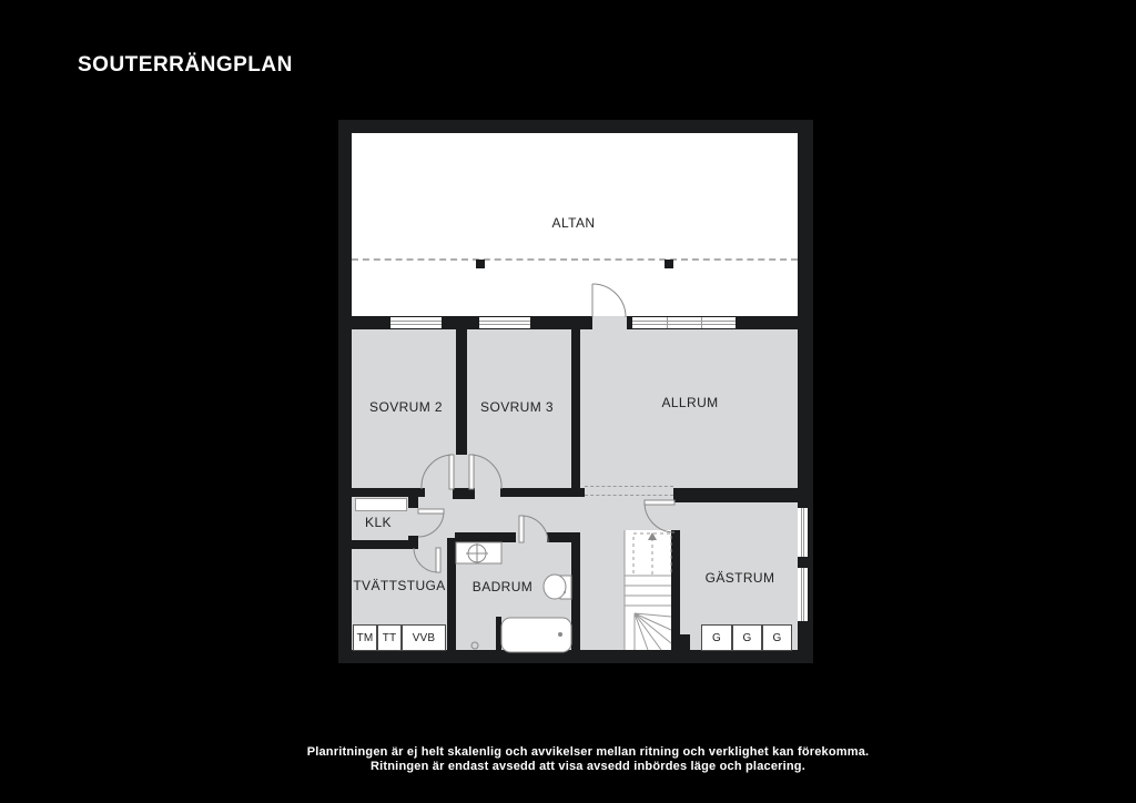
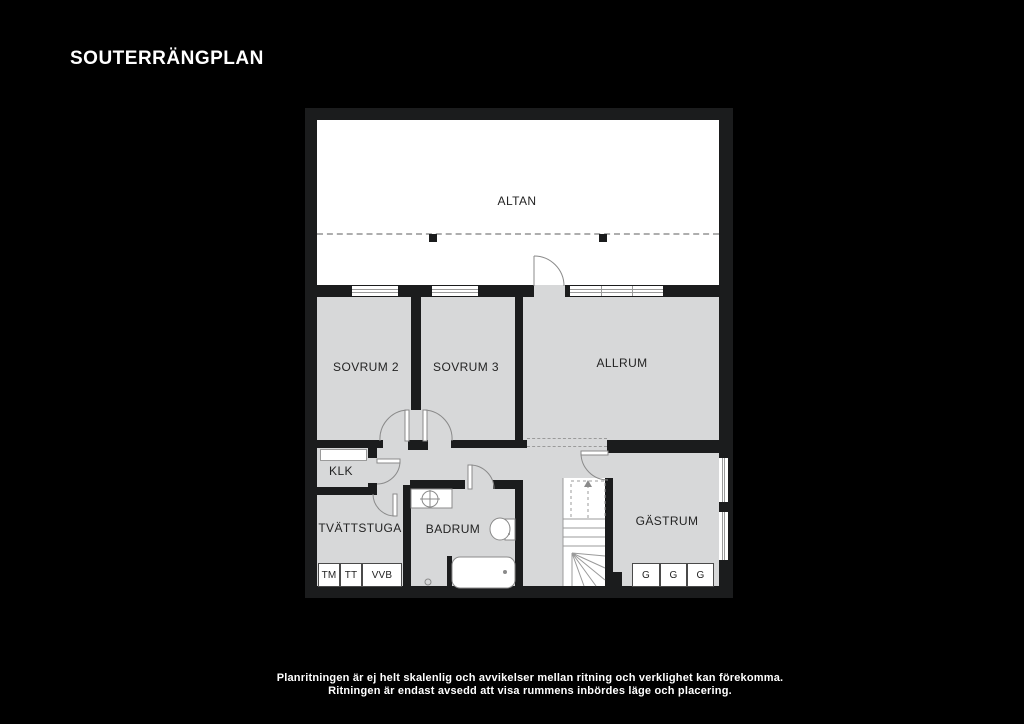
  SOUTERRÄNGPLAN
  TM
  TT
  VVB
  G
  G
  G
  ALTAN
  SOVRUM 2
  SOVRUM 3
  ALLRUM
  KLK
  TVÄTTSTUGA
  BADRUM
  GÄSTRUM
  Planritningen är ej helt skalenlig och avvikelser mellan ritning och verklighet kan förekomma.
- Ritningen är endast avsedd att visa avsedd inbördes läge och placering.
+ Ritningen är endast avsedd att visa rummens inbördes läge och placering.
